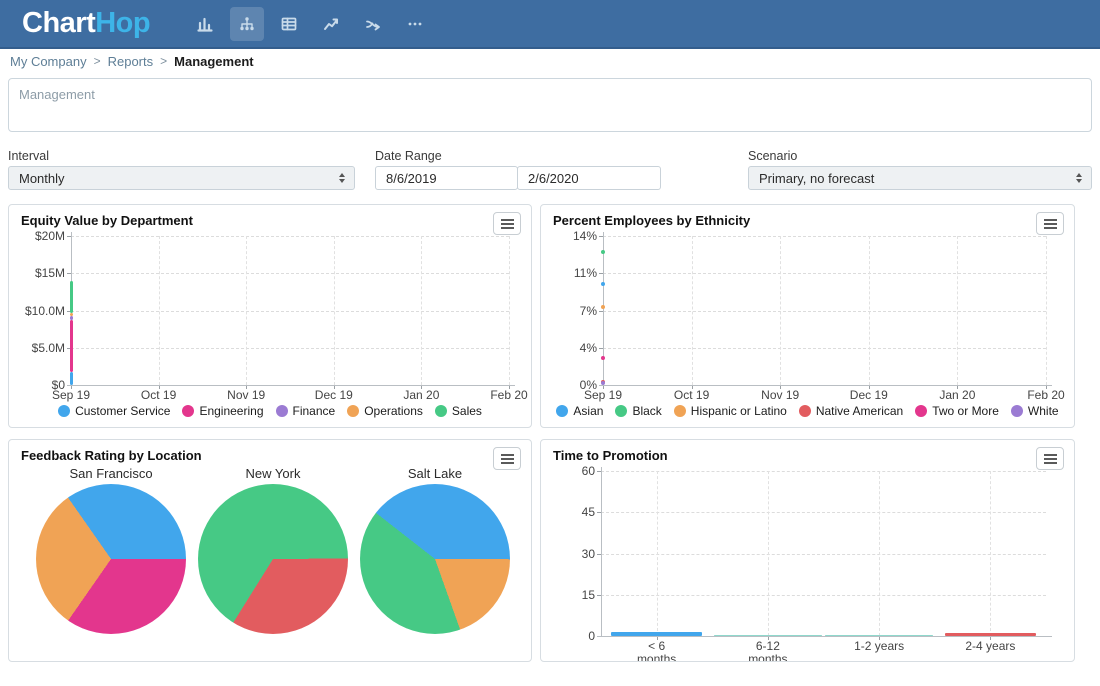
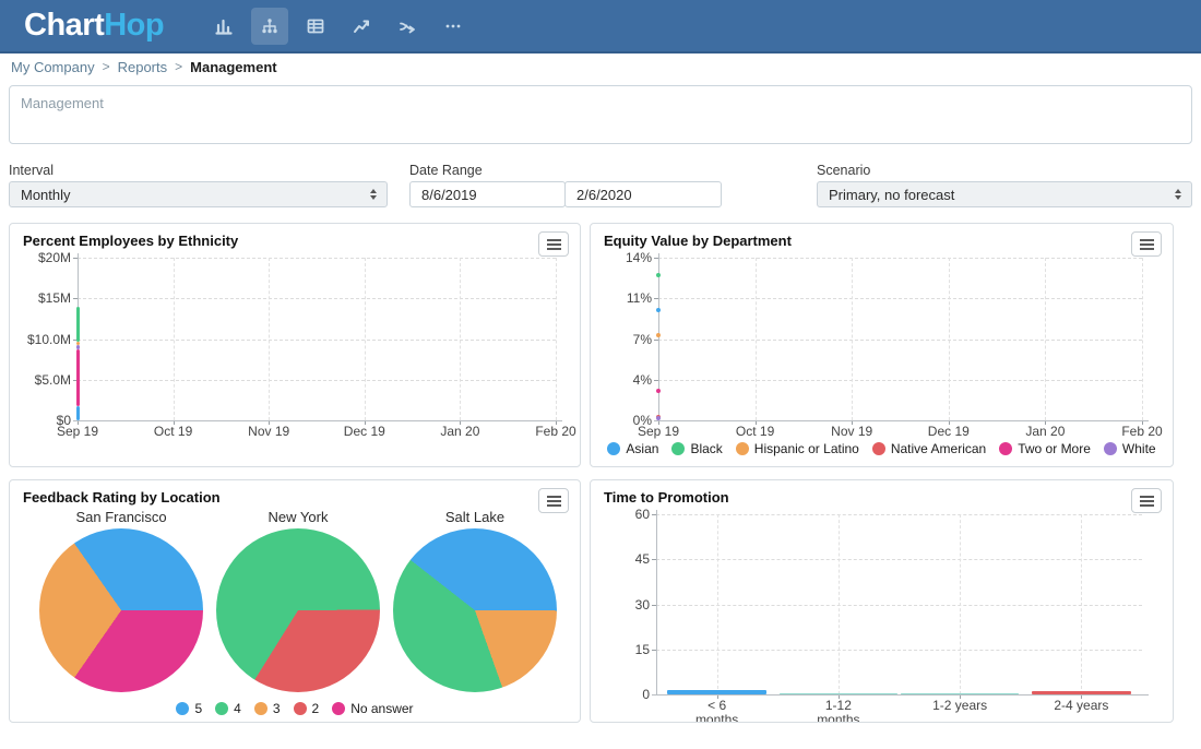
  ChartHop
  My Company
  >
  Reports
  >
  Management
  Management
  Interval
  Monthly
  Date Range
  8/6/2019
  2/6/2020
  Scenario
  Primary, no forecast
- Equity Value by Department
+ Percent Employees by Ethnicity
  $0
  $5.0M
  $10.0M
  $15M
  $20M
  Sep 19
  Oct 19
  Nov 19
  Dec 19
  Jan 20
  Feb 20
- Customer Service
- Engineering
- Finance
- Operations
- Sales
- Percent Employees by Ethnicity
+ Equity Value by Department
  0%
  4%
  7%
  11%
  14%
  Sep 19
  Oct 19
  Nov 19
  Dec 19
  Jan 20
  Feb 20
  Asian
  Black
  Hispanic or Latino
  Native American
  Two or More
  White
  Feedback Rating by Location
  San Francisco
  New York
  Salt Lake
+ 5
+ 4
+ 3
+ 2
+ No answer
  Time to Promotion
  0
  15
  30
  45
  60
  < 6 months
- 6-12 months
+ 1-12 months
  1-2 years
  2-4 years
